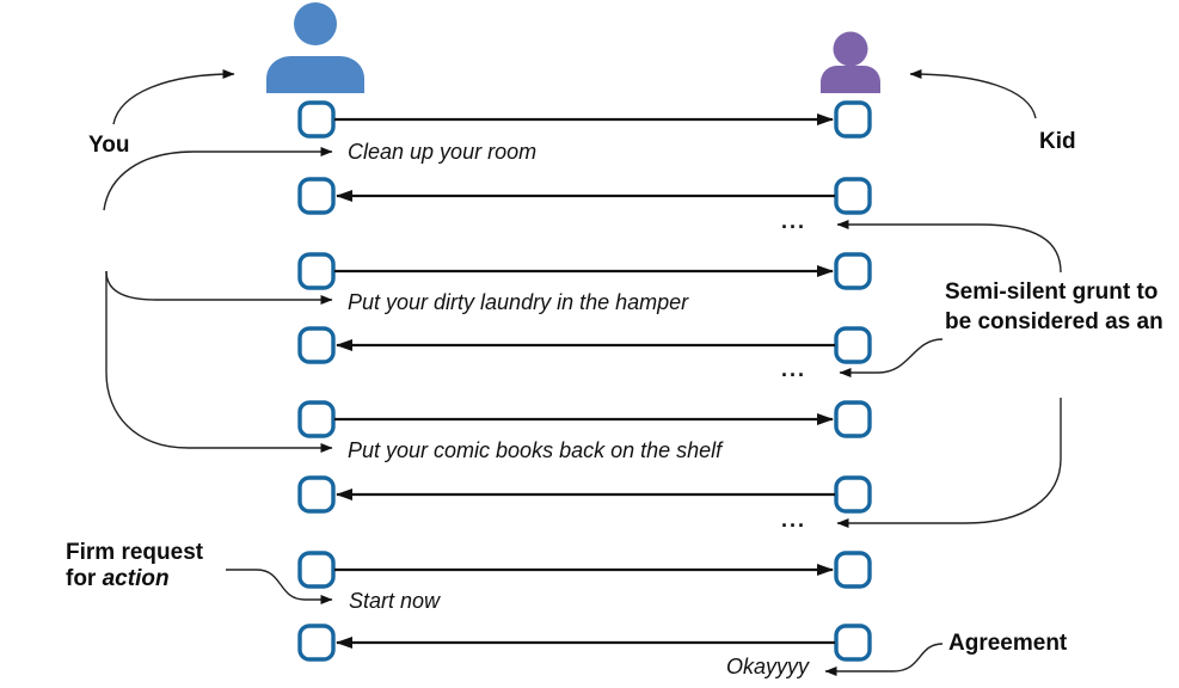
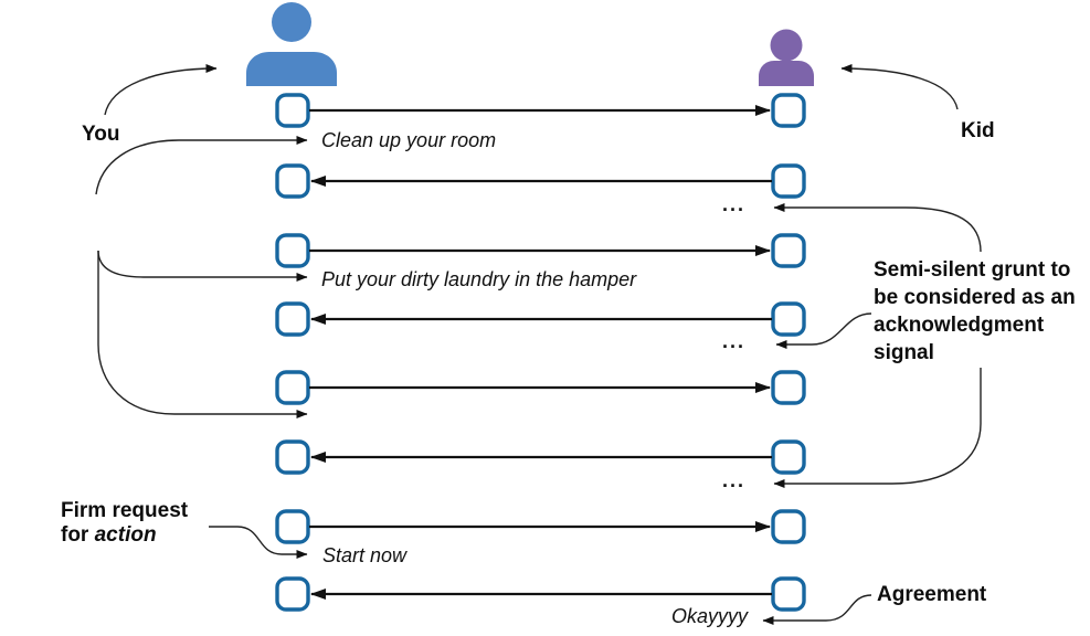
  You
  Kid
  Clean up your room
  Put your dirty laundry in the hamper
- Put your comic books back on the shelf
  Start now
  Okayyyy
  ...
  ...
  ...
  Semi-silent grunt to
  be considered as an
+ acknowledgment
+ signal
  Firm request
  for action
  Agreement
